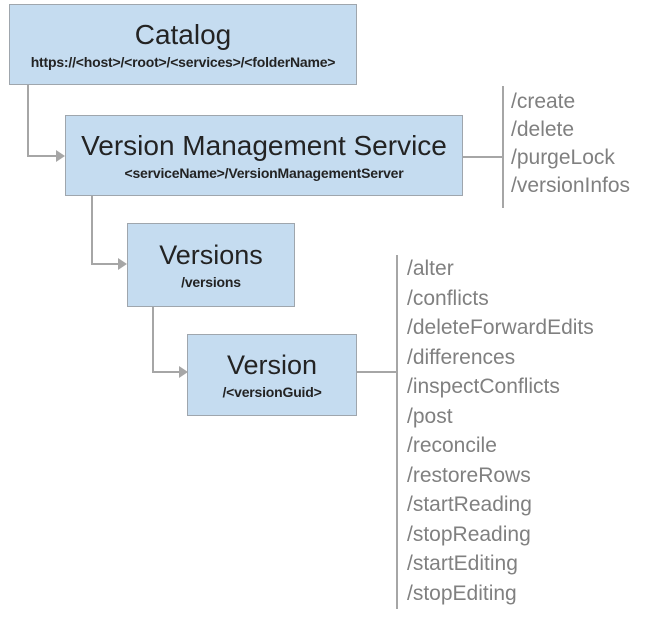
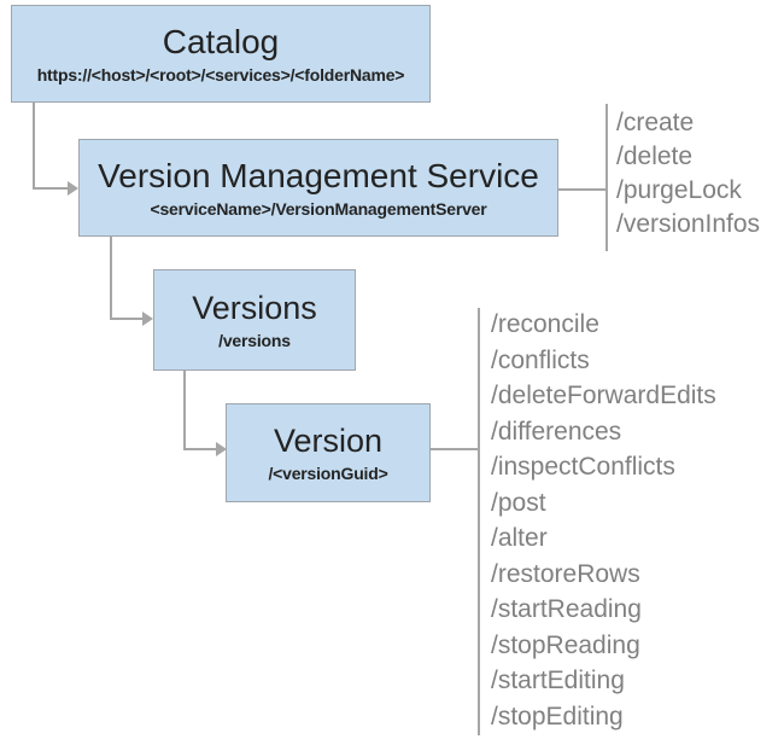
  Catalog
  https://<host>/<root>/<services>/<folderName>
  Version Management Service
  <serviceName>/VersionManagementServer
  Versions
  /versions
  Version
  /<versionGuid>
  /create
  /delete
  /purgeLock
  /versionInfos
- /alter
+ /reconcile
  /conflicts
  /deleteForwardEdits
  /differences
  /inspectConflicts
  /post
- /reconcile
+ /alter
  /restoreRows
  /startReading
  /stopReading
  /startEditing
  /stopEditing
